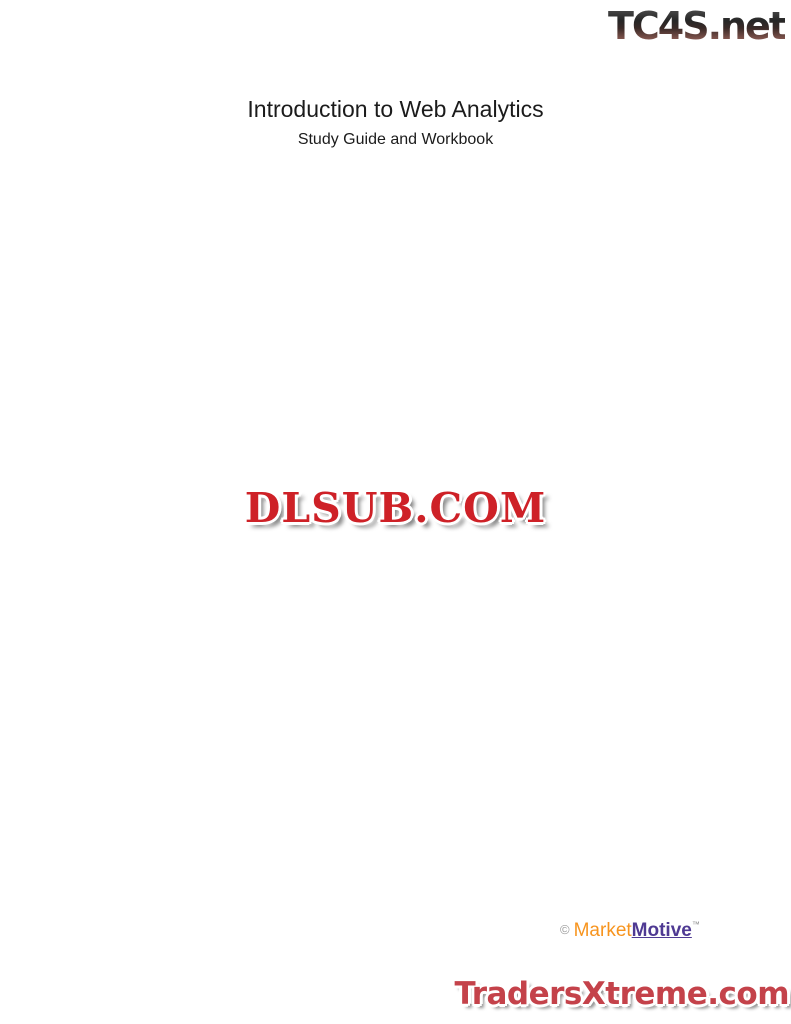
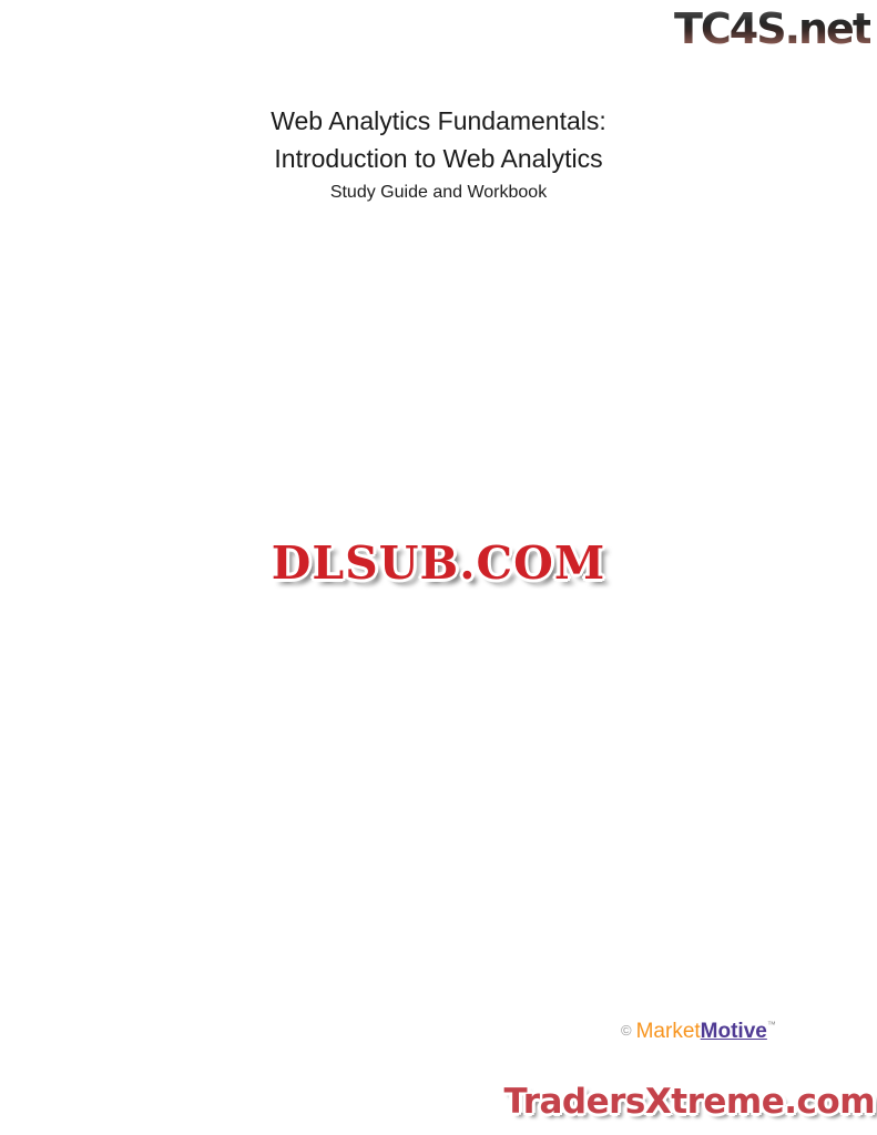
  TC4S.net
+ Web Analytics Fundamentals:
  Introduction to Web Analytics
  Study Guide and Workbook
  DLSUB.COM
  © MarketMotive™
  TradersXtreme.com
